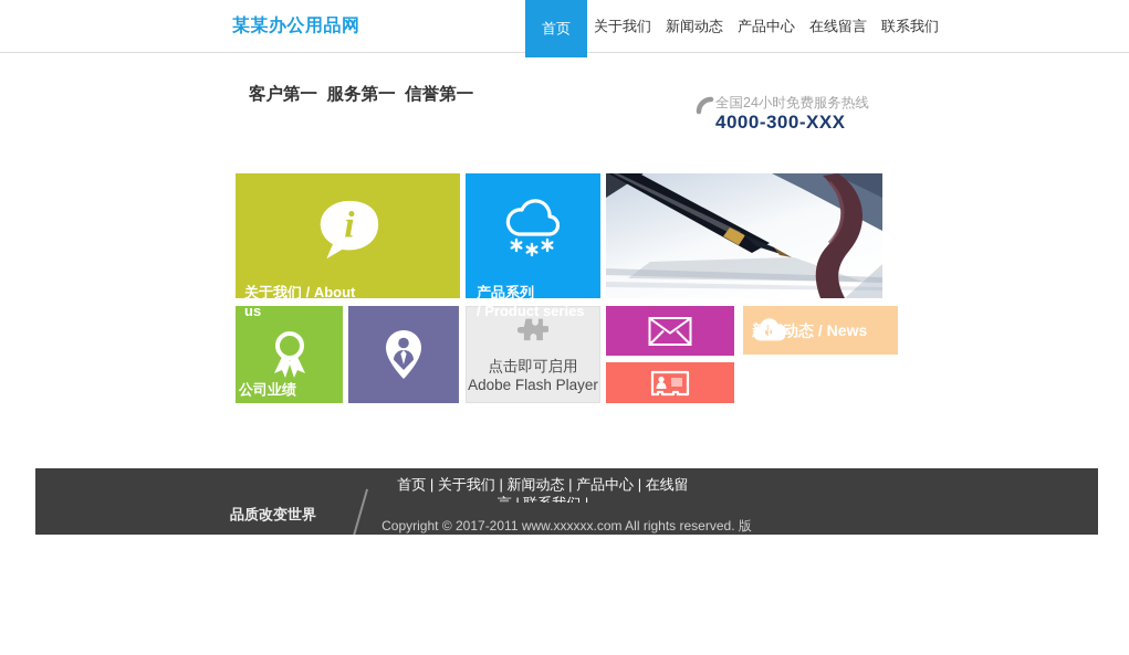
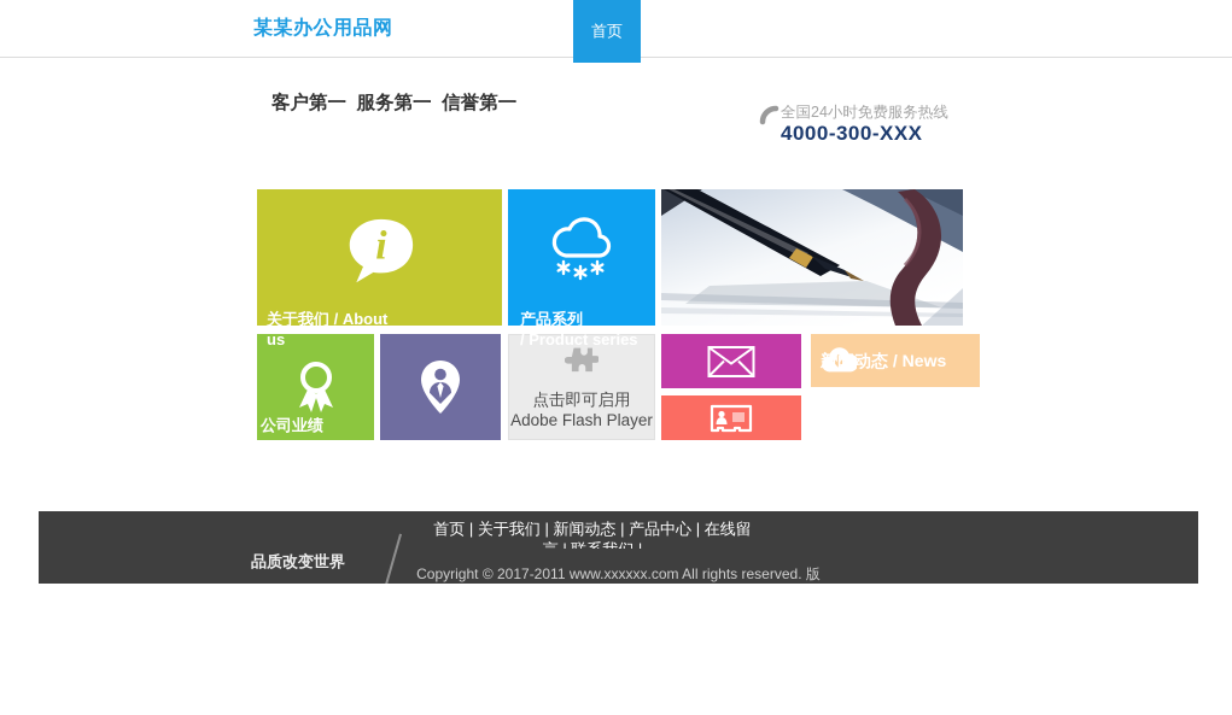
  某某办公用品网
  首页
- 关于我们
- 新闻动态
- 产品中心
- 在线留言
- 联系我们
  客户第一 服务第一 信誉第一
  全国24小时免费服务热线
  4000-300-XXX
  i
  点击即可启用
  Adobe Flash Player
  新闻动态 / News
  关于我们 / About
  us
  产品系列
  / Product series
  公司业绩
  首页 | 关于我们 | 新闻动态 | 产品中心 | 在线留
  品质改变世界
  Copyright © 2017-2011 www.xxxxxx.com All rights reserved. 版
